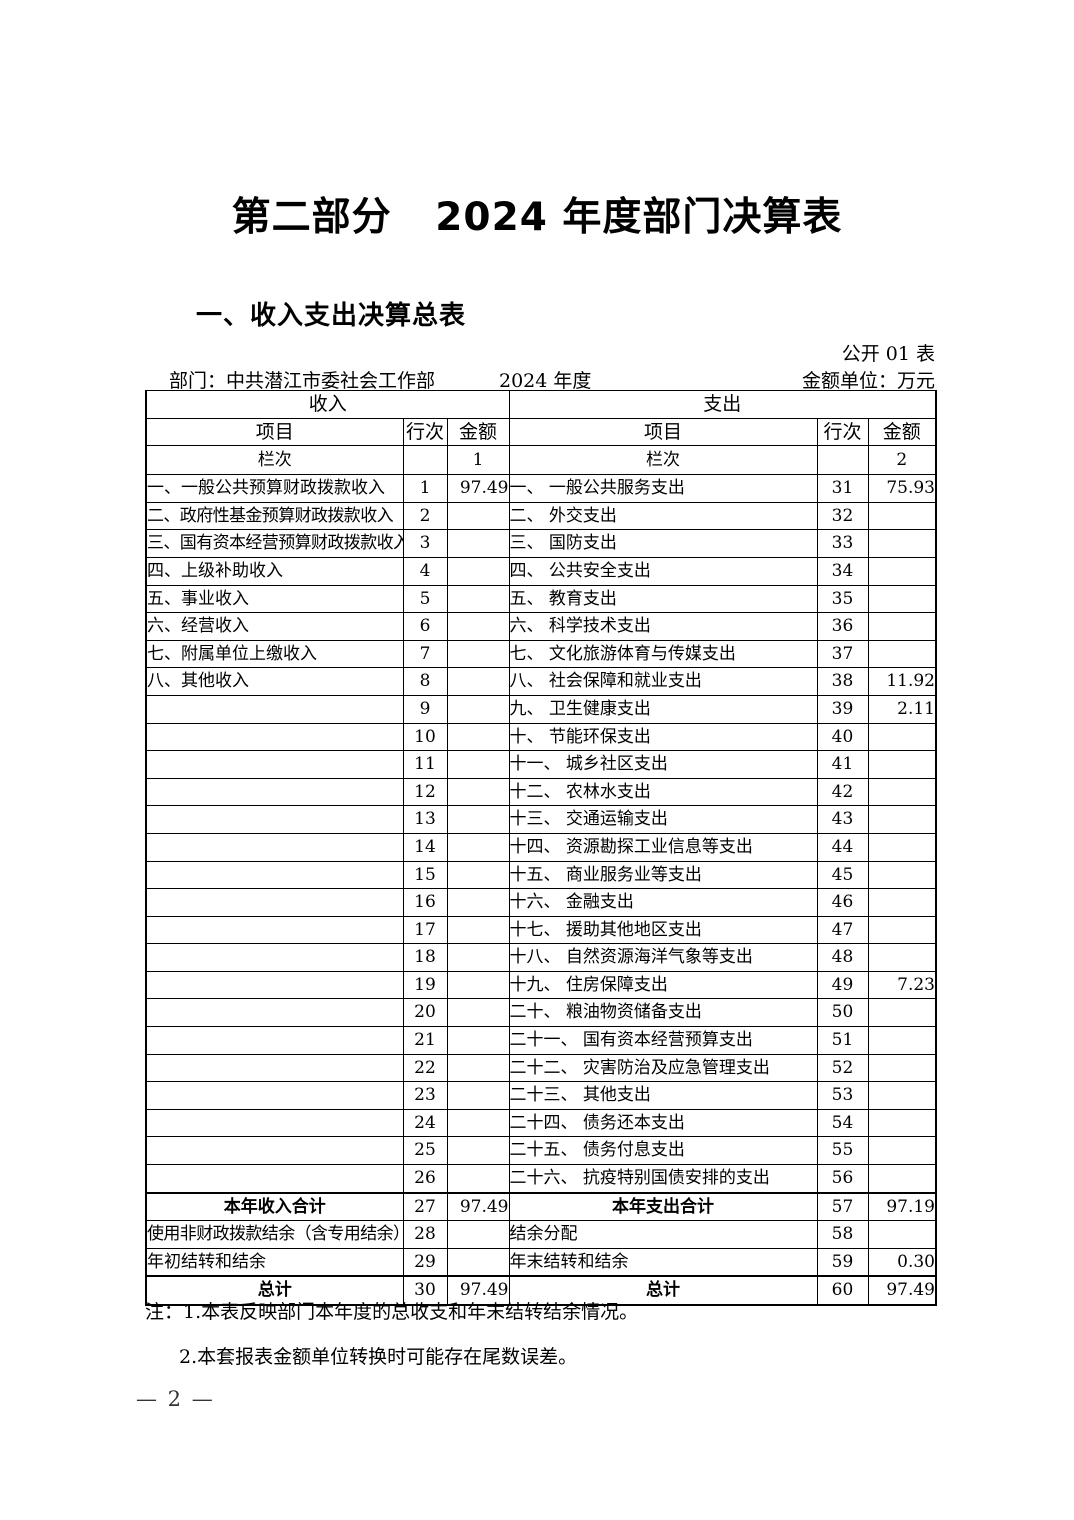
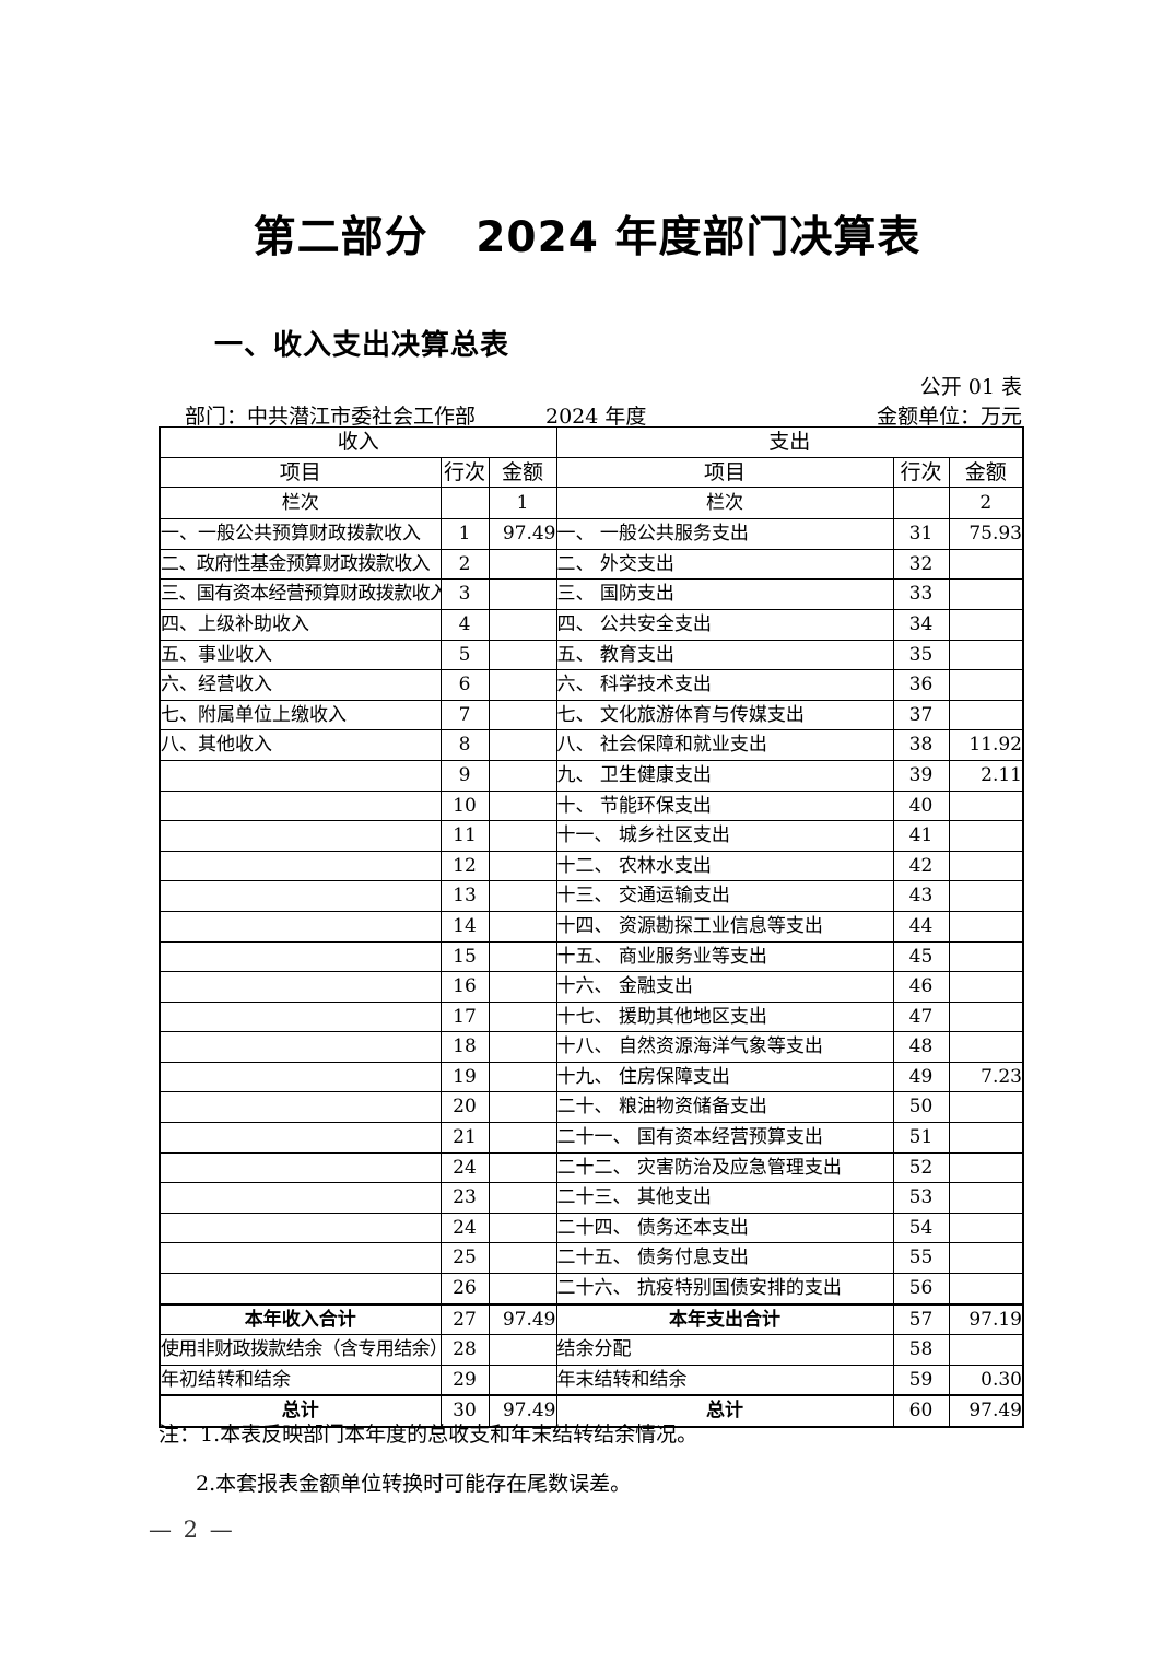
  第二部分 2024 年度部门决算表
  一、收入支出决算总表
  公开 01 表
  部门：中共潜江市委社会工作部
  2024 年度
  金额单位：万元
  收入	支出
  项目	行次	金额	项目	行次	金额
  栏次		1	栏次		2
  一、一般公共预算财政拨款收入	1	97.49	一、 一般公共服务支出	31	75.93
  二、政府性基金预算财政拨款收入	2		二、 外交支出	32
  三、国有资本经营预算财政拨款收入	3		三、 国防支出	33
  四、上级补助收入	4		四、 公共安全支出	34
  五、事业收入	5		五、 教育支出	35
  六、经营收入	6		六、 科学技术支出	36
  七、附属单位上缴收入	7		七、 文化旅游体育与传媒支出	37
  八、其他收入	8		八、 社会保障和就业支出	38	11.92
  	9		九、 卫生健康支出	39	2.11
  	10		十、 节能环保支出	40
  	11		十一、 城乡社区支出	41
  	12		十二、 农林水支出	42
  	13		十三、 交通运输支出	43
  	14		十四、 资源勘探工业信息等支出	44
  	15		十五、 商业服务业等支出	45
  	16		十六、 金融支出	46
  	17		十七、 援助其他地区支出	47
  	18		十八、 自然资源海洋气象等支出	48
  	19		十九、 住房保障支出	49	7.23
  	20		二十、 粮油物资储备支出	50
  	21		二十一、 国有资本经营预算支出	51
- 	22		二十二、 灾害防治及应急管理支出	52
+ 	24		二十二、 灾害防治及应急管理支出	52
  	23		二十三、 其他支出	53
  	24		二十四、 债务还本支出	54
  	25		二十五、 债务付息支出	55
  	26		二十六、 抗疫特别国债安排的支出	56
  本年收入合计	27	97.49	本年支出合计	57	97.19
  使用非财政拨款结余（含专用结余）	28		结余分配	58
  年初结转和结余	29		年末结转和结余	59	0.30
  总计	30	97.49	总计	60	97.49
  注：1.本表反映部门本年度的总收支和年末结转结余情况。
  2.本套报表金额单位转换时可能存在尾数误差。
  — 2 —
